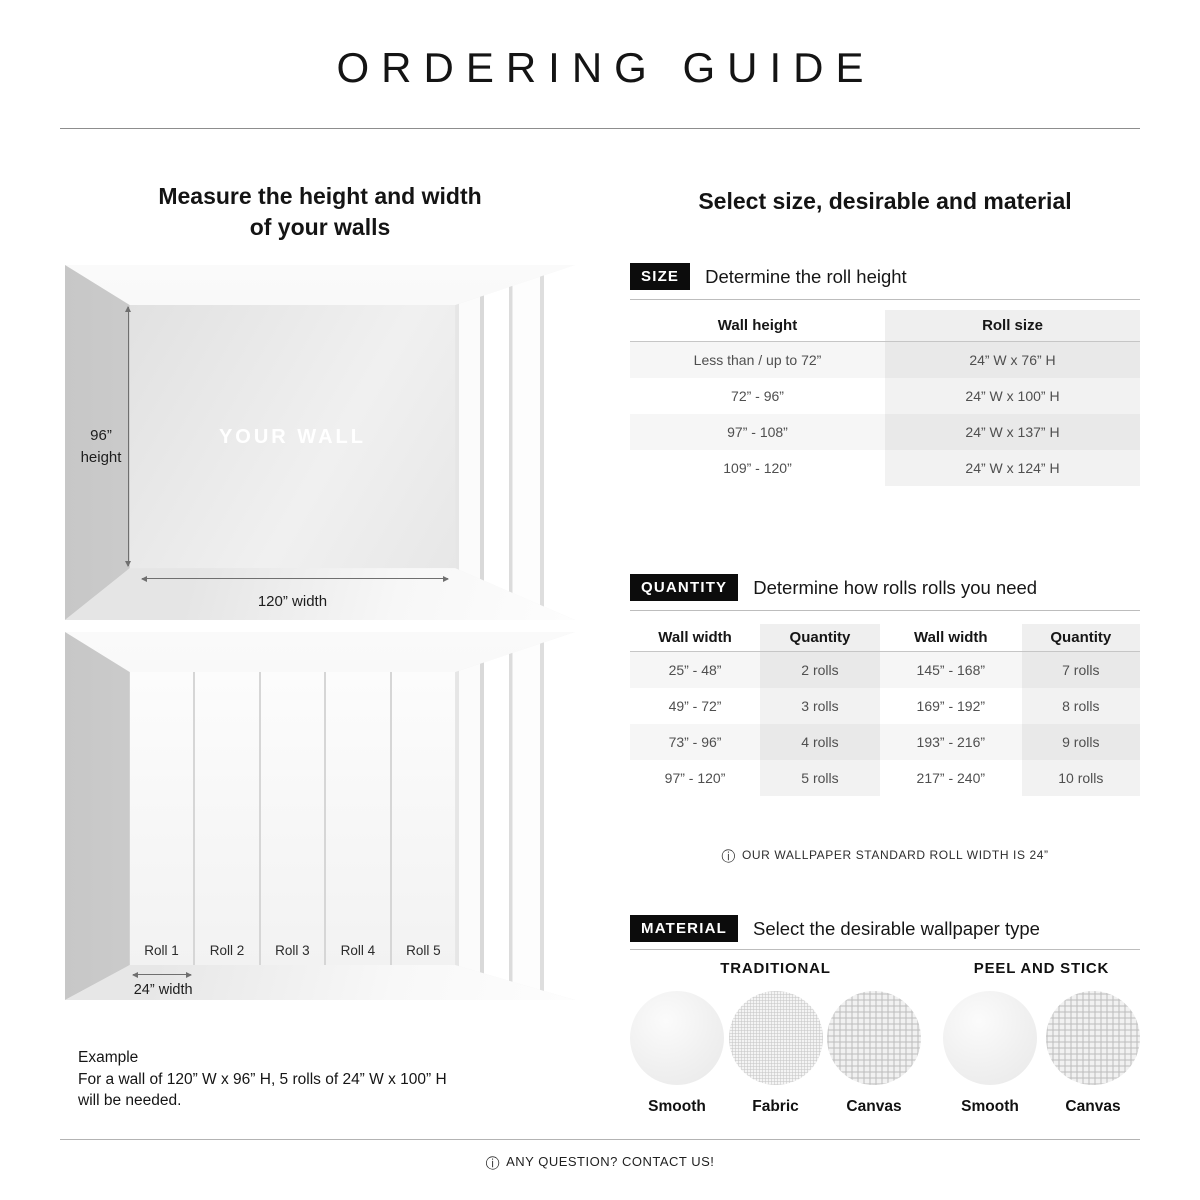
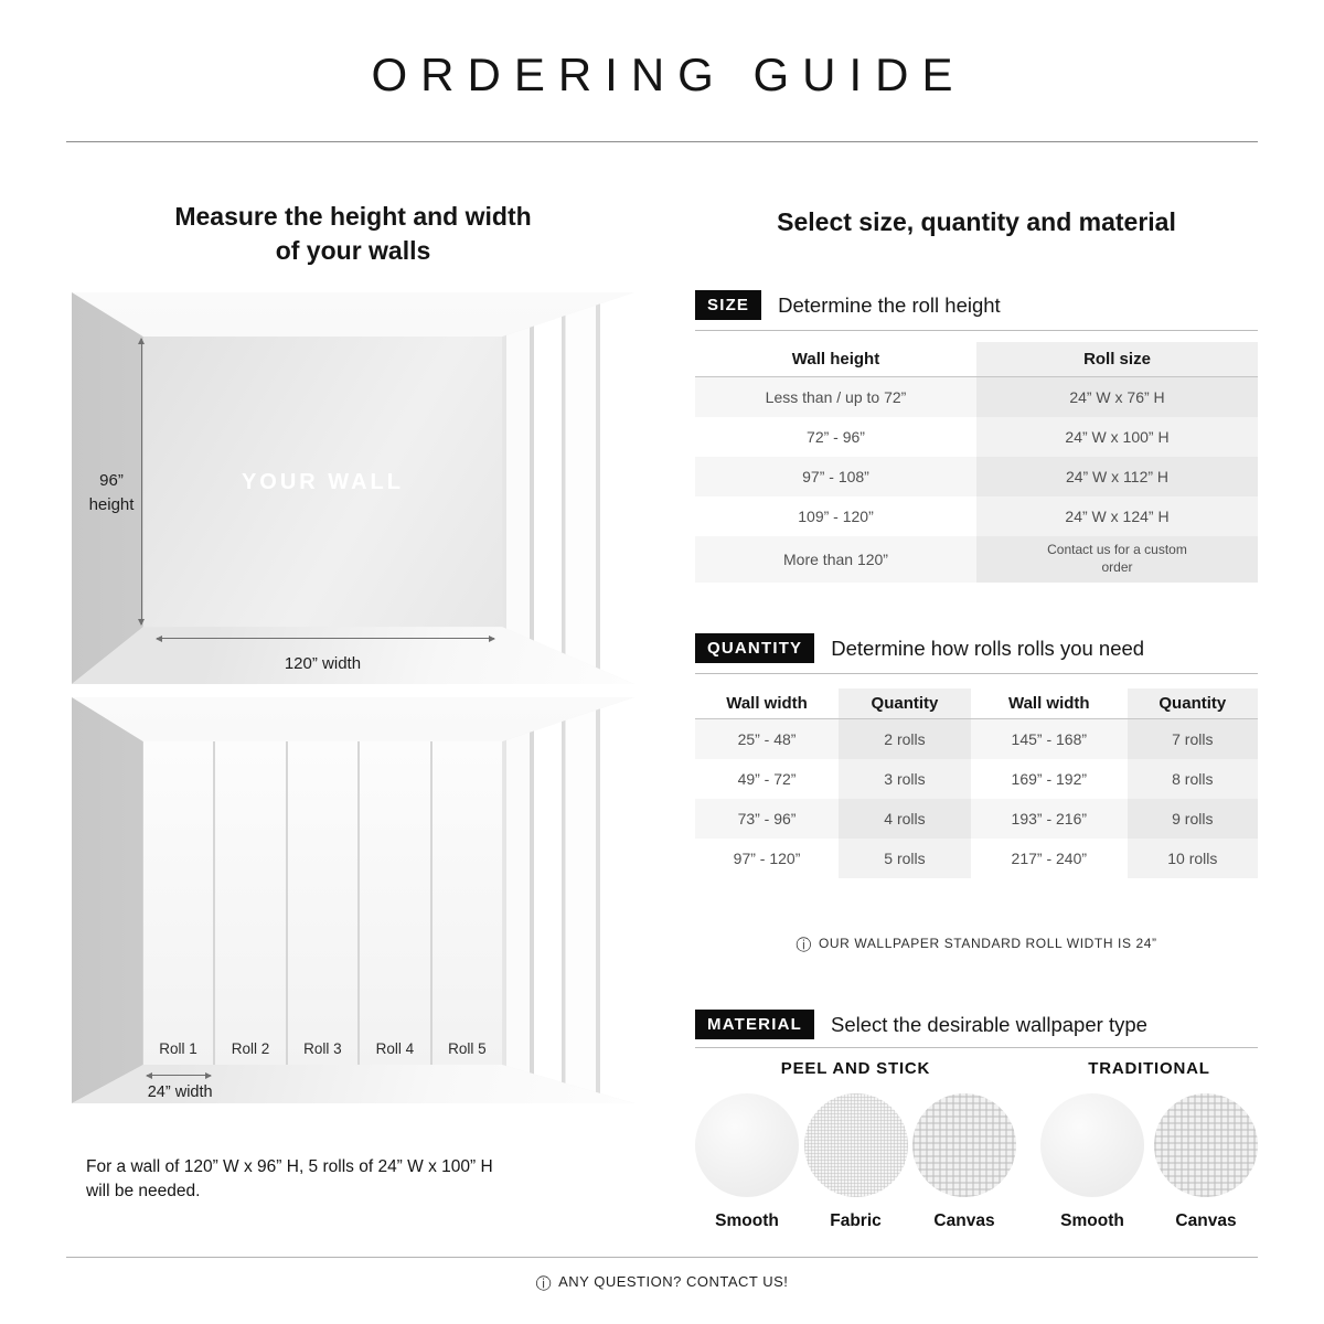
  ORDERING GUIDE
  Measure the height and width
  of your walls
  96” height
  120” width
  Roll 1
  Roll 2
  Roll 3
  Roll 4
  Roll 5
  24” width
- Example
  For a wall of 120” W x 96” H, 5 rolls of 24” W x 100” H
  will be needed.
- Select size, desirable and material
+ Select size, quantity and material
  SIZE
  Determine the roll height
  Wall height
  Roll size
  Less than / up to 72”
  24” W x 76” H
  72” - 96”
  24” W x 100” H
  97” - 108”
- 24” W x 137” H
+ 24” W x 112” H
  109” - 120”
  24” W x 124” H
+ More than 120”
+ Contact us for a custom order
  QUANTITY
  Determine how rolls rolls you need
  Wall width
  Quantity
  Wall width
  Quantity
  25” - 48”
  2 rolls
  145” - 168”
  7 rolls
  49” - 72”
  3 rolls
  169” - 192”
  8 rolls
  73” - 96”
  4 rolls
  193” - 216”
  9 rolls
  97” - 120”
  5 rolls
  217” - 240”
  10 rolls
  ⓘ OUR WALLPAPER STANDARD ROLL WIDTH IS 24”
  MATERIAL
  Select the desirable wallpaper type
- TRADITIONAL
+ PEEL AND STICK
  Smooth
  Fabric
  Canvas
- PEEL AND STICK
+ TRADITIONAL
  Smooth
  Canvas
  ⓘ ANY QUESTION? CONTACT US!
